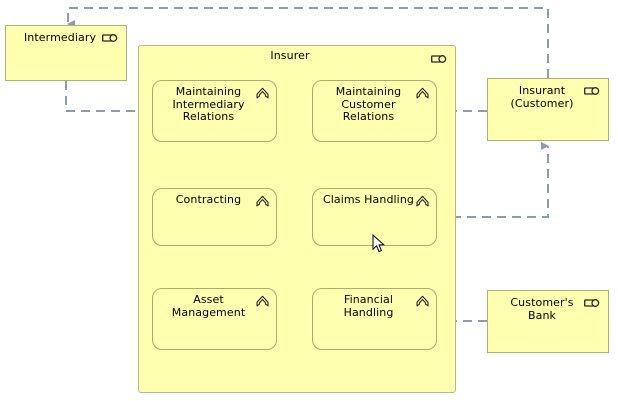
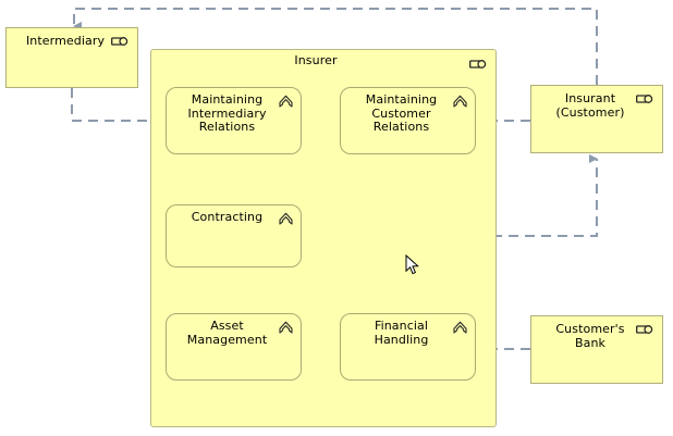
  Insurer
  Maintaining
  Intermediary
  Relations
  Maintaining
  Customer
  Relations
  Contracting
- Claims Handling
  Asset
  Management
  Financial
  Handling
  Intermediary
  Insurant
  (Customer)
  Customer's
  Bank
